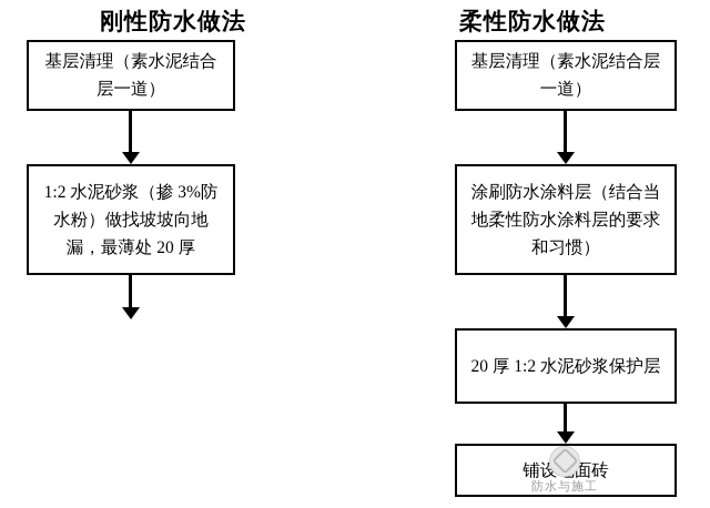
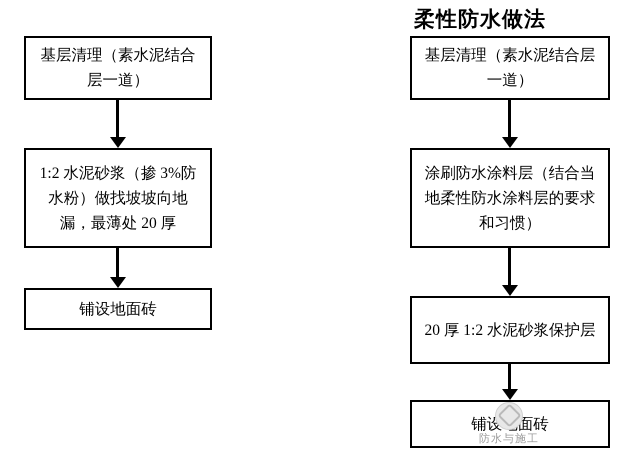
- 刚性防水做法
  基层清理（素水泥结合层一道）
  1:2 水泥砂浆（掺 3%防水粉）做找坡坡向地漏，最薄处 20 厚
+ 铺设地面砖
  柔性防水做法
  基层清理（素水泥结合层一道）
  涂刷防水涂料层（结合当地柔性防水涂料层的要求和习惯）
  20 厚 1:2 水泥砂浆保护层
  铺设面砖
  防水与施工
